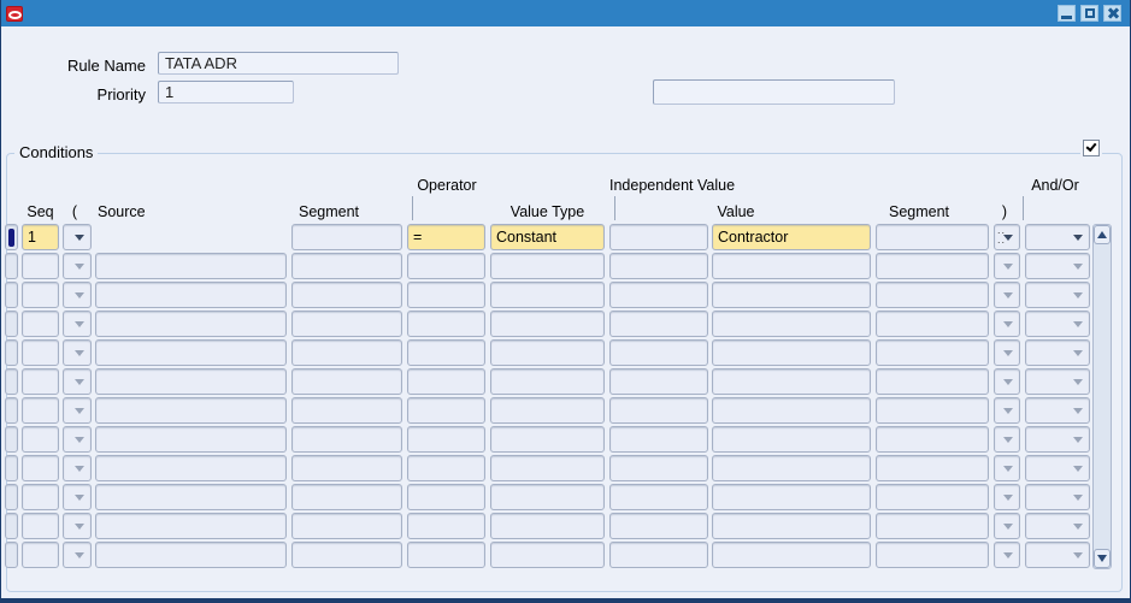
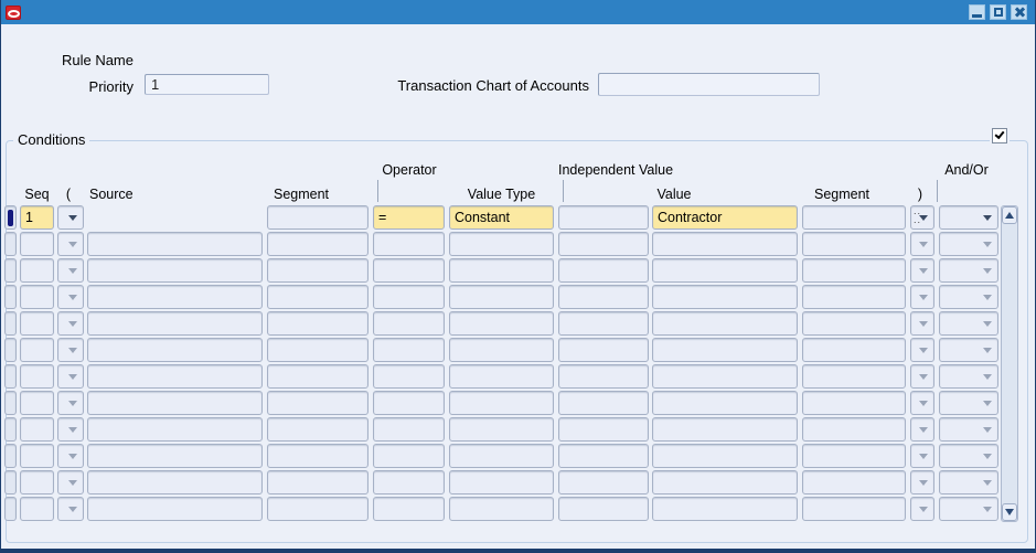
  Rule Name
- TATA ADR
  Priority
  1
+ Transaction Chart of Accounts
  Conditions
  Operator
  Independent Value
  And/Or
  Seq
  (
  Source
  Segment
  Value Type
  Value
  Segment
  )
  1
  =
  Constant
  Contractor
